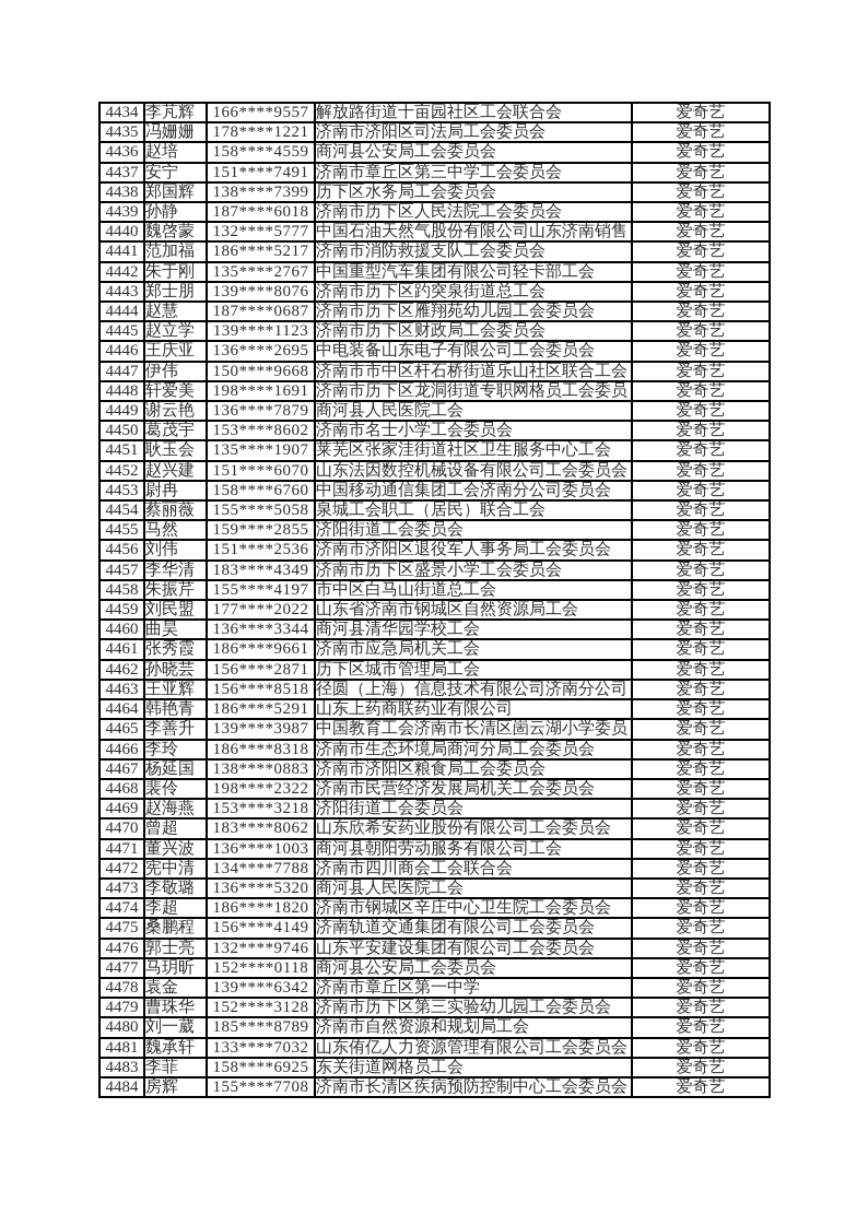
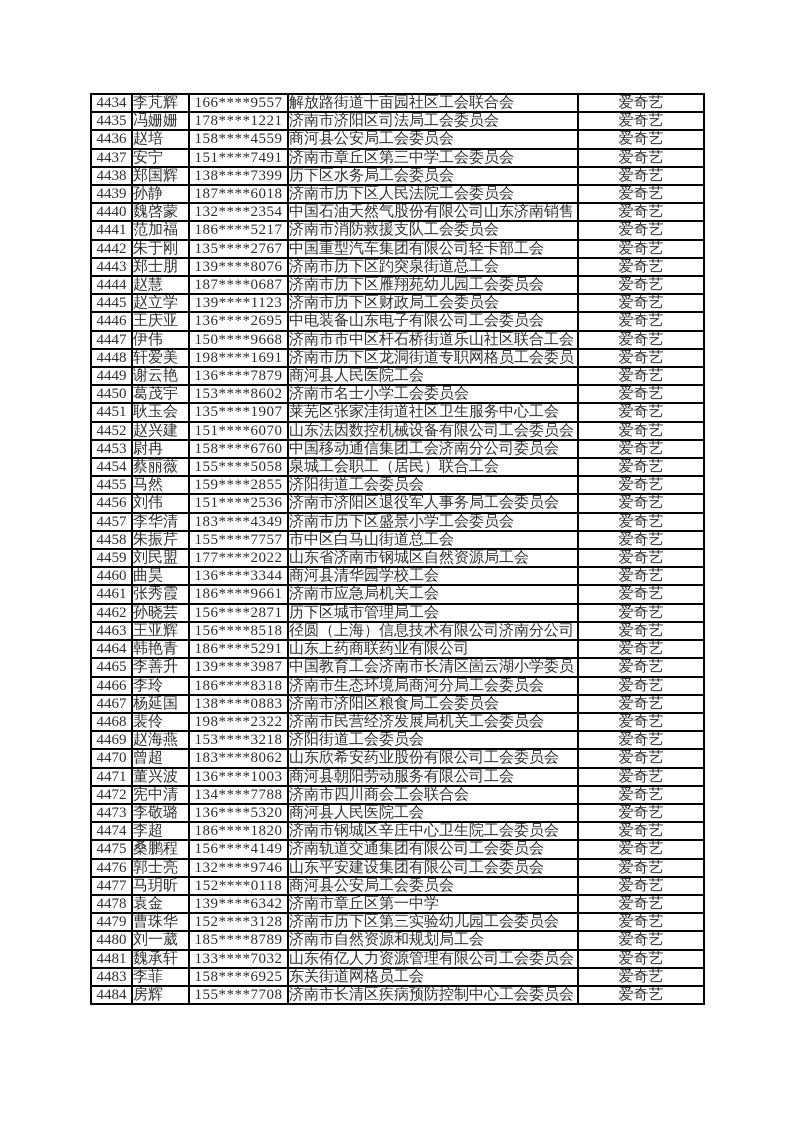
  4434	李芃辉	166****9557	解放路街道十亩园社区工会联合会	爱奇艺
  4435	冯姗姗	178****1221	济南市济阳区司法局工会委员会	爱奇艺
  4436	赵培	158****4559	商河县公安局工会委员会	爱奇艺
  4437	安宁	151****7491	济南市章丘区第三中学工会委员会	爱奇艺
  4438	郑国辉	138****7399	历下区水务局工会委员会	爱奇艺
  4439	孙静	187****6018	济南市历下区人民法院工会委员会	爱奇艺
- 4440	魏啓蒙	132****5777	中国石油天然气股份有限公司山东济南销售	爱奇艺
+ 4440	魏啓蒙	132****2354	中国石油天然气股份有限公司山东济南销售	爱奇艺
  4441	范加福	186****5217	济南市消防救援支队工会委员会	爱奇艺
  4442	朱于刚	135****2767	中国重型汽车集团有限公司轻卡部工会	爱奇艺
  4443	郑士朋	139****8076	济南市历下区趵突泉街道总工会	爱奇艺
  4444	赵慧	187****0687	济南市历下区雁翔苑幼儿园工会委员会	爱奇艺
  4445	赵立学	139****1123	济南市历下区财政局工会委员会	爱奇艺
  4446	王庆亚	136****2695	中电装备山东电子有限公司工会委员会	爱奇艺
  4447	伊伟	150****9668	济南市市中区杆石桥街道乐山社区联合工会	爱奇艺
  4448	轩爱美	198****1691	济南市历下区龙洞街道专职网格员工会委员	爱奇艺
  4449	谢云艳	136****7879	商河县人民医院工会	爱奇艺
  4450	葛茂宇	153****8602	济南市名士小学工会委员会	爱奇艺
  4451	耿玉会	135****1907	莱芜区张家洼街道社区卫生服务中心工会	爱奇艺
  4452	赵兴建	151****6070	山东法因数控机械设备有限公司工会委员会	爱奇艺
  4453	尉冉	158****6760	中国移动通信集团工会济南分公司委员会	爱奇艺
  4454	蔡丽薇	155****5058	泉城工会职工（居民）联合工会	爱奇艺
  4455	马然	159****2855	济阳街道工会委员会	爱奇艺
  4456	刘伟	151****2536	济南市济阳区退役军人事务局工会委员会	爱奇艺
  4457	李华清	183****4349	济南市历下区盛景小学工会委员会	爱奇艺
- 4458	朱振芹	155****4197	市中区白马山街道总工会	爱奇艺
+ 4458	朱振芹	155****7757	市中区白马山街道总工会	爱奇艺
  4459	刘民盟	177****2022	山东省济南市钢城区自然资源局工会	爱奇艺
  4460	曲昊	136****3344	商河县清华园学校工会	爱奇艺
  4461	张秀霞	186****9661	济南市应急局机关工会	爱奇艺
  4462	孙晓芸	156****2871	历下区城市管理局工会	爱奇艺
  4463	王亚辉	156****8518	径圆（上海）信息技术有限公司济南分公司	爱奇艺
  4464	韩艳青	186****5291	山东上药商联药业有限公司	爱奇艺
  4465	李善升	139****3987	中国教育工会济南市长清区崮云湖小学委员	爱奇艺
  4466	李玲	186****8318	济南市生态环境局商河分局工会委员会	爱奇艺
  4467	杨延国	138****0883	济南市济阳区粮食局工会委员会	爱奇艺
  4468	裴伶	198****2322	济南市民营经济发展局机关工会委员会	爱奇艺
  4469	赵海燕	153****3218	济阳街道工会委员会	爱奇艺
  4470	曾超	183****8062	山东欣希安药业股份有限公司工会委员会	爱奇艺
  4471	董兴波	136****1003	商河县朝阳劳动服务有限公司工会	爱奇艺
  4472	宪中清	134****7788	济南市四川商会工会联合会	爱奇艺
  4473	李敬璐	136****5320	商河县人民医院工会	爱奇艺
  4474	李超	186****1820	济南市钢城区辛庄中心卫生院工会委员会	爱奇艺
  4475	桑鹏程	156****4149	济南轨道交通集团有限公司工会委员会	爱奇艺
  4476	郭士亮	132****9746	山东平安建设集团有限公司工会委员会	爱奇艺
  4477	马玥昕	152****0118	商河县公安局工会委员会	爱奇艺
  4478	袁金	139****6342	济南市章丘区第一中学	爱奇艺
  4479	曹珠华	152****3128	济南市历下区第三实验幼儿园工会委员会	爱奇艺
  4480	刘一葳	185****8789	济南市自然资源和规划局工会	爱奇艺
  4481	魏承轩	133****7032	山东侑亿人力资源管理有限公司工会委员会	爱奇艺
  4483	李菲	158****6925	东关街道网格员工会	爱奇艺
  4484	房辉	155****7708	济南市长清区疾病预防控制中心工会委员会	爱奇艺
